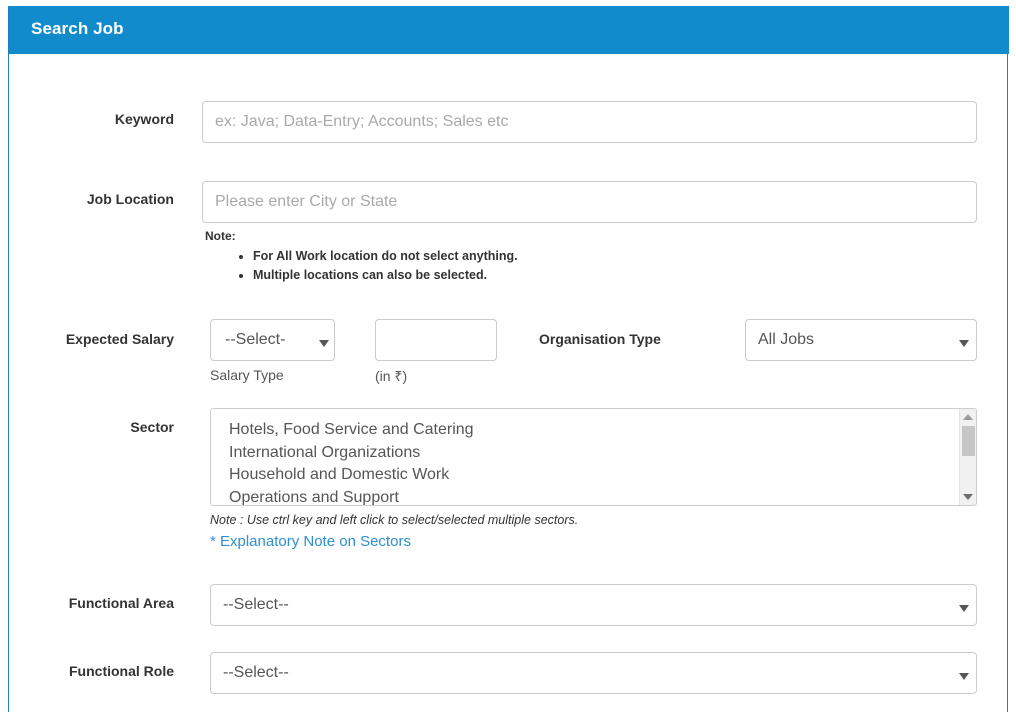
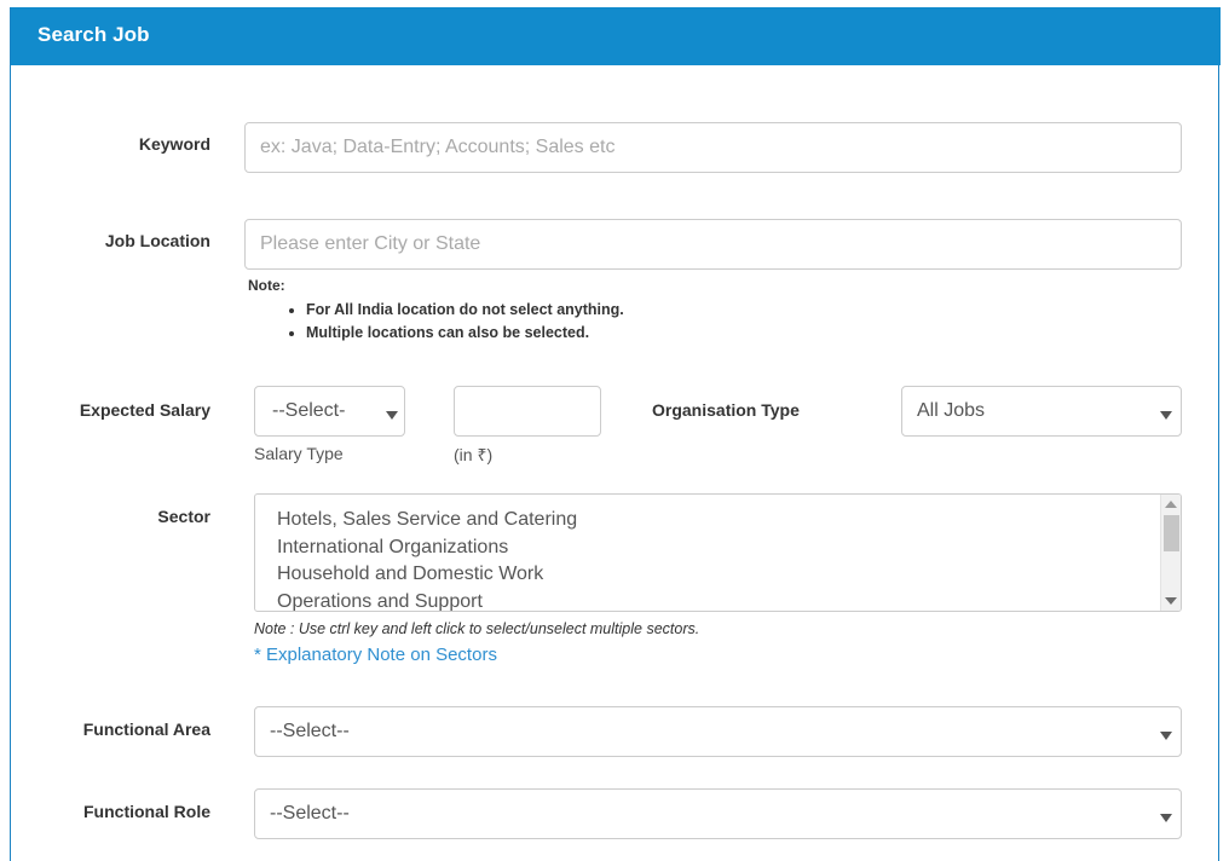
  Search Job
  Keyword
  ex: Java; Data-Entry; Accounts; Sales etc
  Job Location
  Please enter City or State
  Note:
- For All Work location do not select anything.
+ For All India location do not select anything.
  Multiple locations can also be selected.
  Expected Salary
  --Select-
  Salary Type
  (in ₹)
  Organisation Type
  All Jobs
  Sector
- Hotels, Food Service and Catering
+ Hotels, Sales Service and Catering
  International Organizations
  Household and Domestic Work
  Operations and Support
- Note : Use ctrl key and left click to select/selected multiple sectors.
+ Note : Use ctrl key and left click to select/unselect multiple sectors.
  * Explanatory Note on Sectors
  Functional Area
  --Select--
  Functional Role
  --Select--
